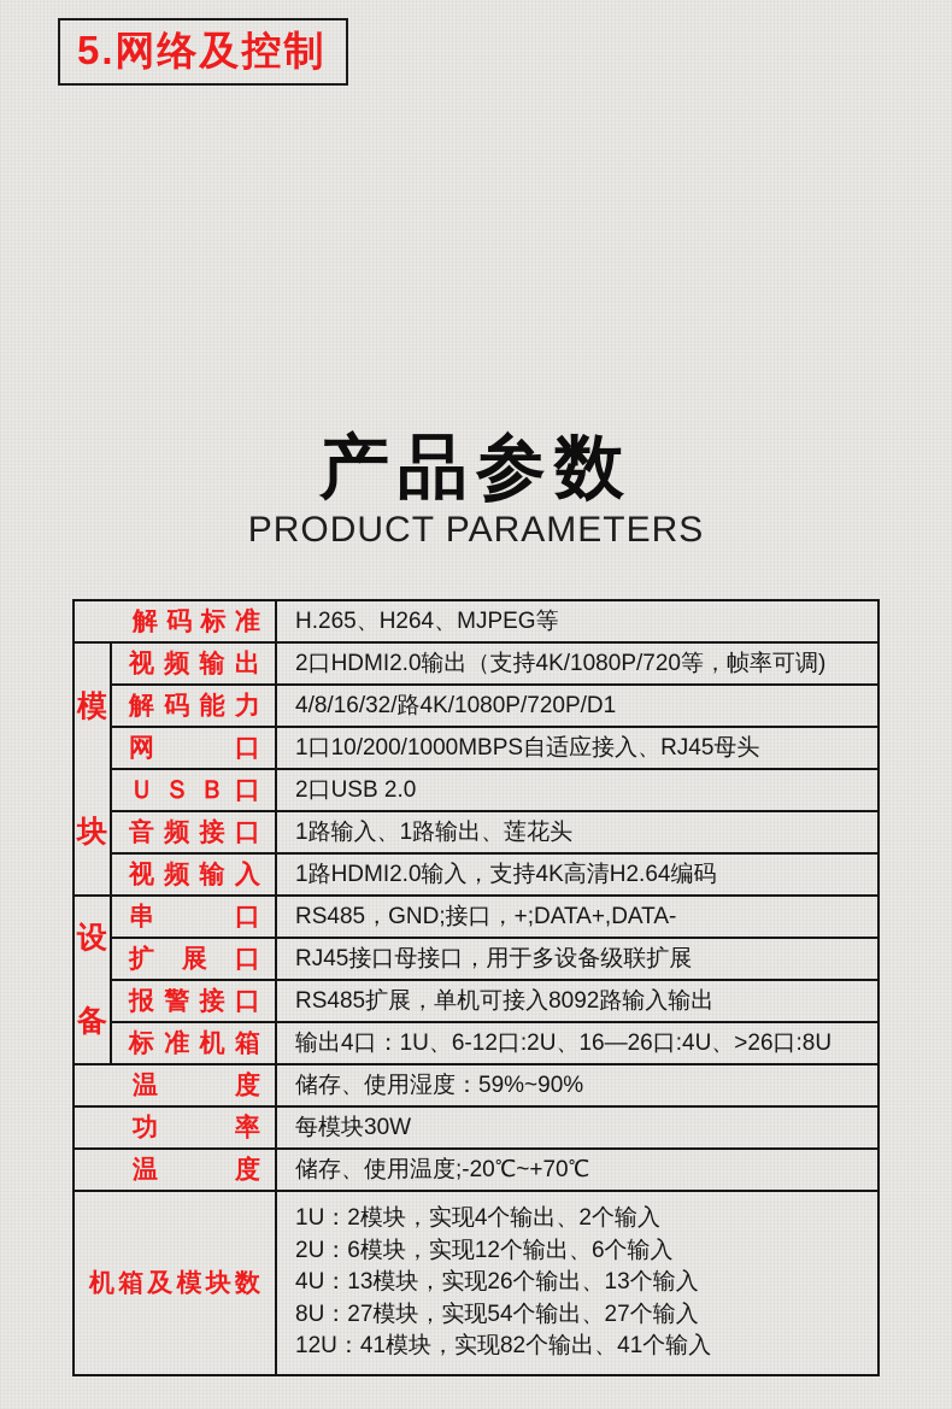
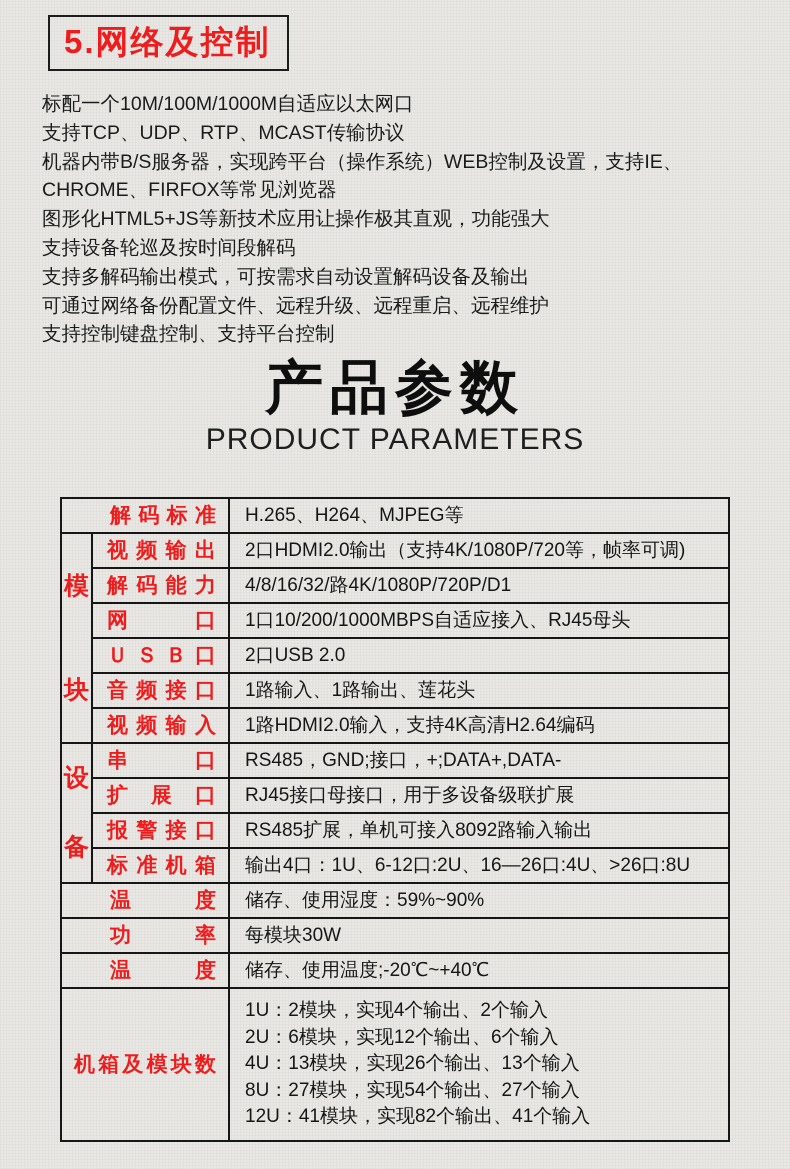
  5.网络及控制
+ 标配一个10M/100M/1000M自适应以太网口
+ 支持TCP、UDP、RTP、MCAST传输协议
+ 机器内带B/S服务器，实现跨平台（操作系统）WEB控制及设置，支持IE、CHROME、FIRFOX等常见浏览器
+ 图形化HTML5+JS等新技术应用让操作极其直观，功能强大
+ 支持设备轮巡及按时间段解码
+ 支持多解码输出模式，可按需求自动设置解码设备及输出
+ 可通过网络备份配置文件、远程升级、远程重启、远程维护
+ 支持控制键盘控制、支持平台控制
  产品参数
  PRODUCT PARAMETERS
  解码标准	H.265、H264、MJPEG等
  模 块	视频输出	2口HDMI2.0输出（支持4K/1080P/720等，帧率可调)
  解码能力	4/8/16/32/路4K/1080P/720P/D1
  网口	1口10/200/1000MBPS自适应接入、RJ45母头
  ＵＳＢ口	2口USB 2.0
  音频接口	1路输入、1路输出、莲花头
  视频输入	1路HDMI2.0输入，支持4K高清H2.64编码
  设 备	串口	RS485，GND;接口，+;DATA+,DATA-
  扩展口	RJ45接口母接口，用于多设备级联扩展
  报警接口	RS485扩展，单机可接入8092路输入输出
  标准机箱	输出4口：1U、6-12口:2U、16—26口:4U、>26口:8U
  温度	储存、使用湿度：59%~90%
  功率	每模块30W
- 温度	储存、使用温度;-20℃~+70℃
+ 温度	储存、使用温度;-20℃~+40℃
  机箱及模块数	1U：2模块，实现4个输出、2个输入 2U：6模块，实现12个输出、6个输入 4U：13模块，实现26个输出、13个输入 8U：27模块，实现54个输出、27个输入 12U：41模块，实现82个输出、41个输入
